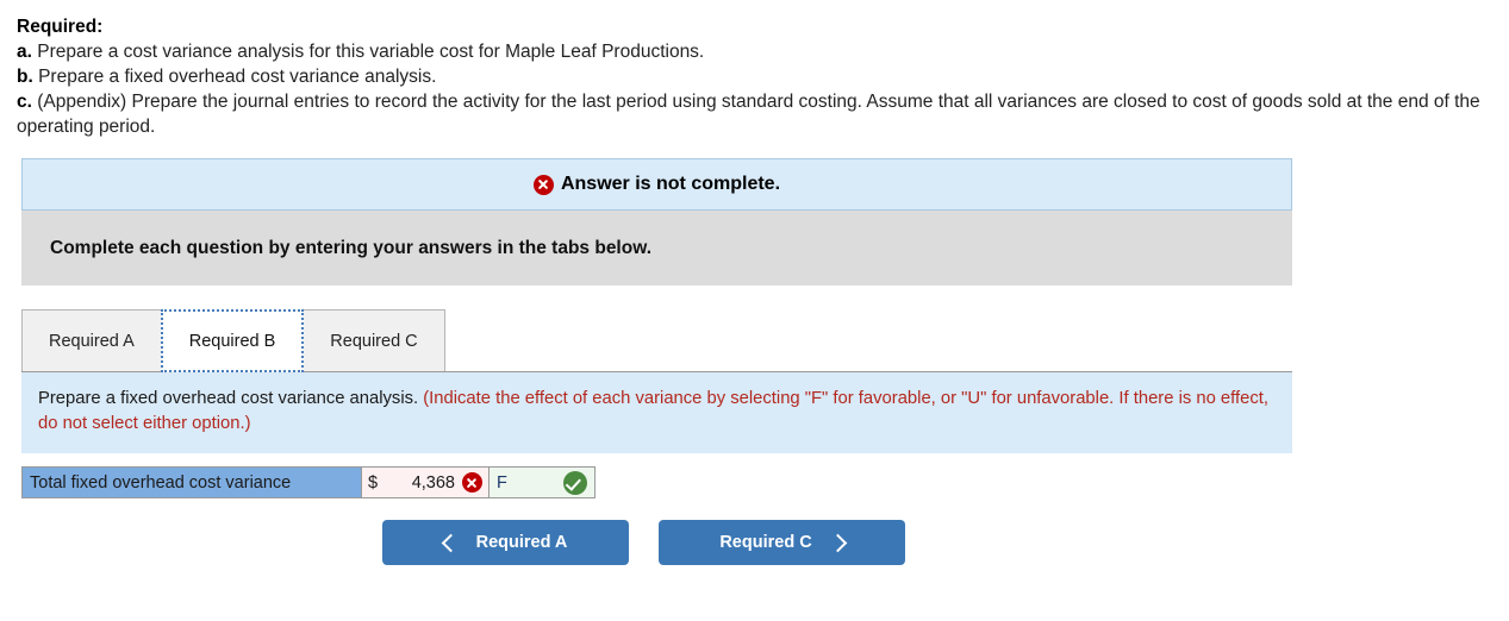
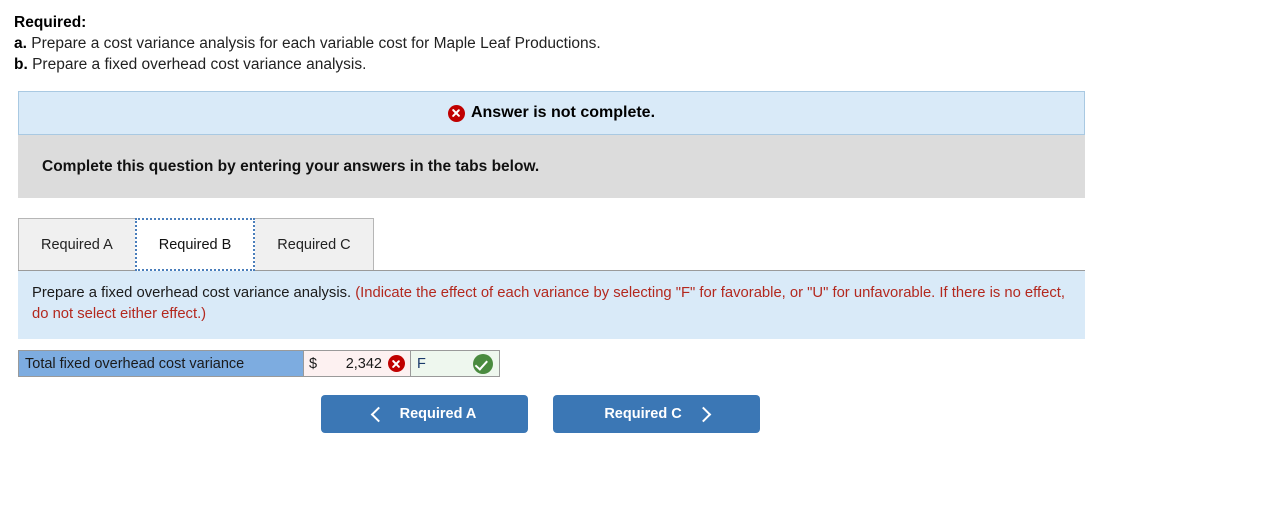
  Required:
- a. Prepare a cost variance analysis for this variable cost for Maple Leaf Productions.
+ a. Prepare a cost variance analysis for each variable cost for Maple Leaf Productions.
  b. Prepare a fixed overhead cost variance analysis.
- c. (Appendix) Prepare the journal entries to record the activity for the last period using standard costing. Assume that all variances are closed to cost of goods sold at the end of the operating period.
  Answer is not complete.
- Complete each question by entering your answers in the tabs below.
+ Complete this question by entering your answers in the tabs below.
  Required A
  Required B
  Required C
- Prepare a fixed overhead cost variance analysis. (Indicate the effect of each variance by selecting "F" for favorable, or "U" for unfavorable. If there is no effect, do not select either option.)
+ Prepare a fixed overhead cost variance analysis. (Indicate the effect of each variance by selecting "F" for favorable, or "U" for unfavorable. If there is no effect, do not select either effect.)
  Total fixed overhead cost variance
  $
- 4,368
+ 2,342
  F
  Required A
  Required C
